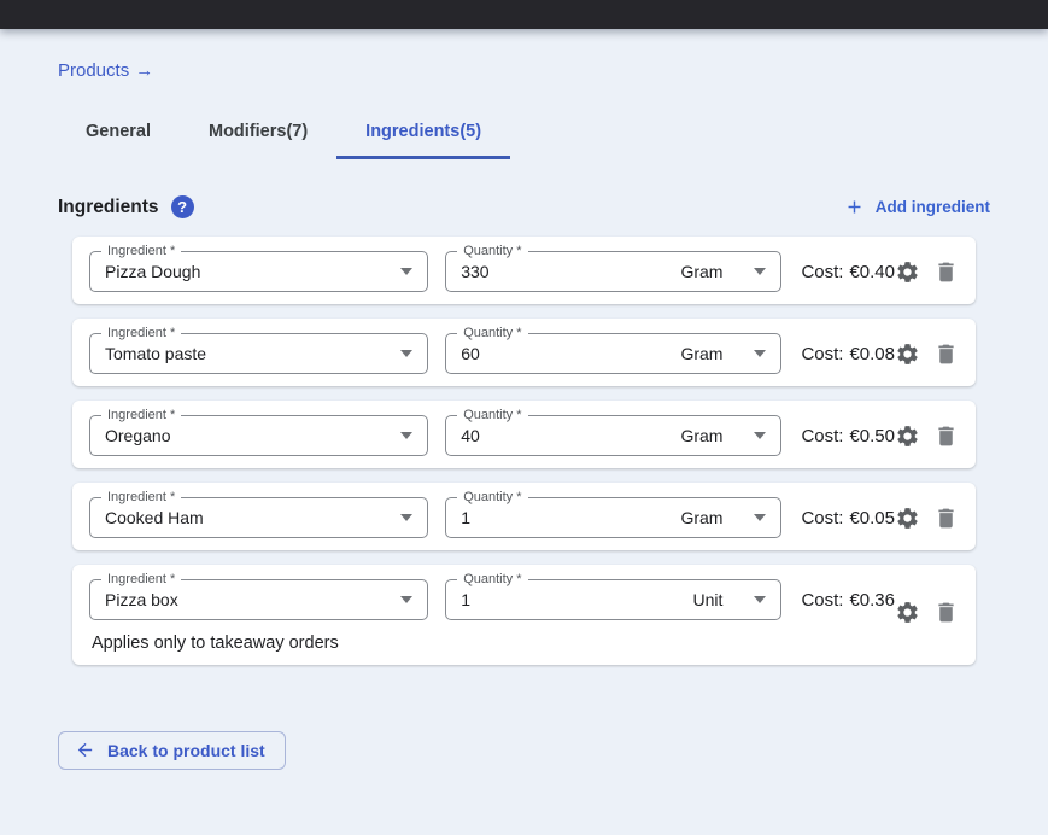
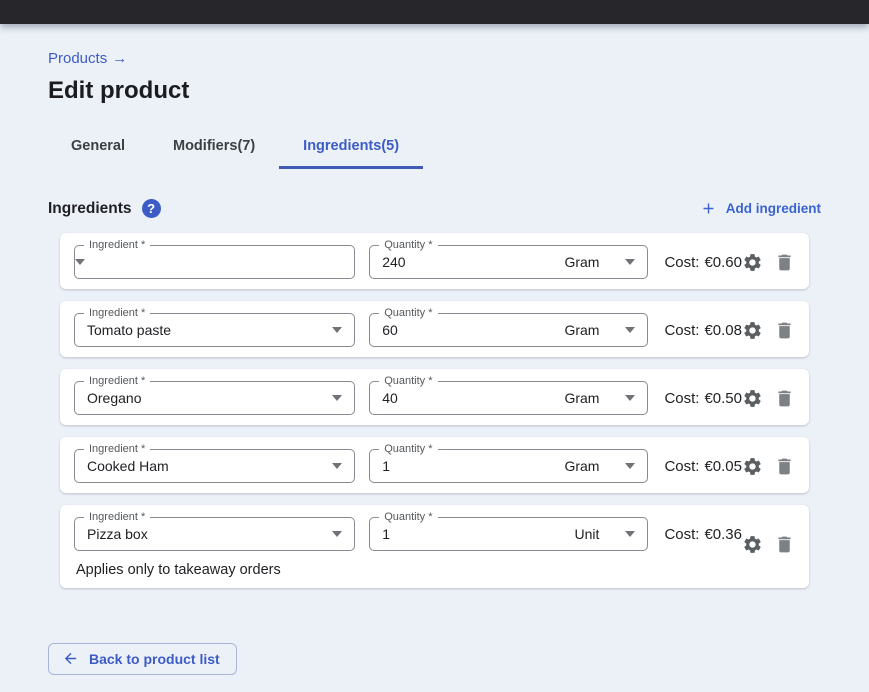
  Products
  →
+ Edit product
  General
  Modifiers(7)
  Ingredients(5)
  Ingredients
  ?
  Add ingredient
  Ingredient *
- Pizza Dough
  Quantity *
- 330
+ 240
  Gram
  Cost:
- €0.40
+ €0.60
  Ingredient *
  Tomato paste
  Quantity *
  60
  Gram
  Cost:
  €0.08
  Ingredient *
  Oregano
  Quantity *
  40
  Gram
  Cost:
  €0.50
  Ingredient *
  Cooked Ham
  Quantity *
  1
  Gram
  Cost:
  €0.05
  Ingredient *
  Pizza box
  Quantity *
  1
  Unit
  Cost:
  €0.36
  Applies only to takeaway orders
  Back to product list
